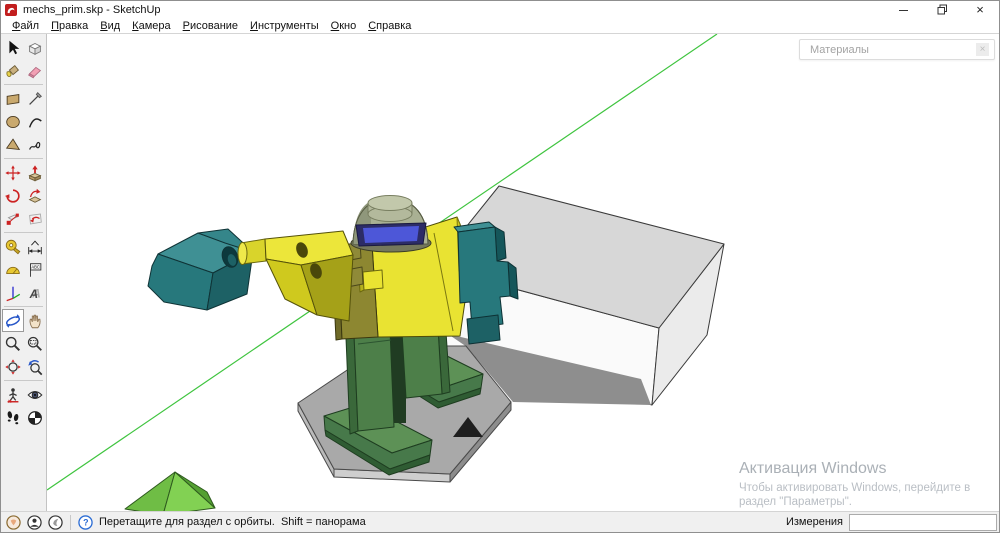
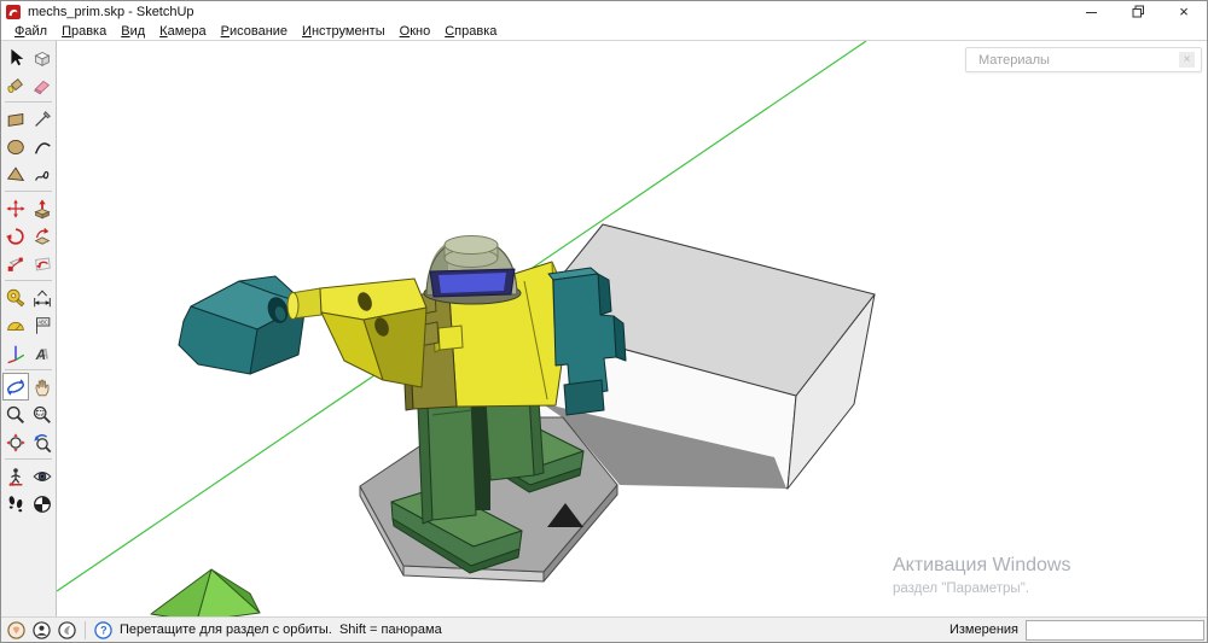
  mechs_prim.skp - SketchUp
  ×
  Файл
  Правка
  Вид
  Камера
  Рисование
  Инструменты
  Окно
  Справка
  A
  Материалы
  ×
  Активация Windows
- Чтобы активировать Windows, перейдите в
  раздел "Параметры".
  ?
  Перетащите для раздел с орбиты. Shift = панорама
  Измерения
